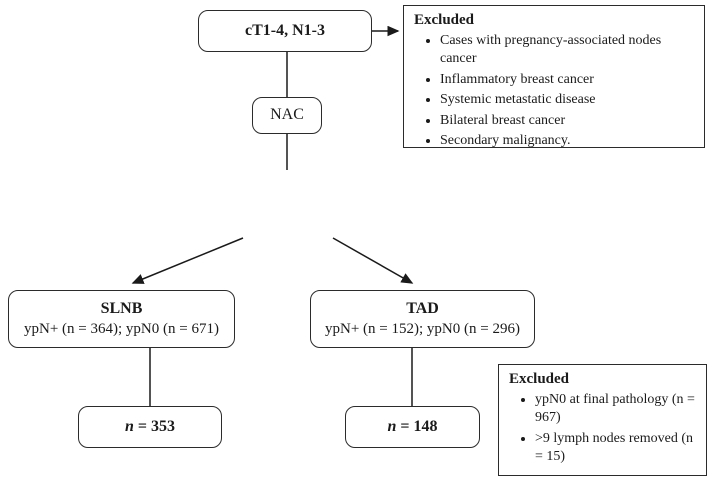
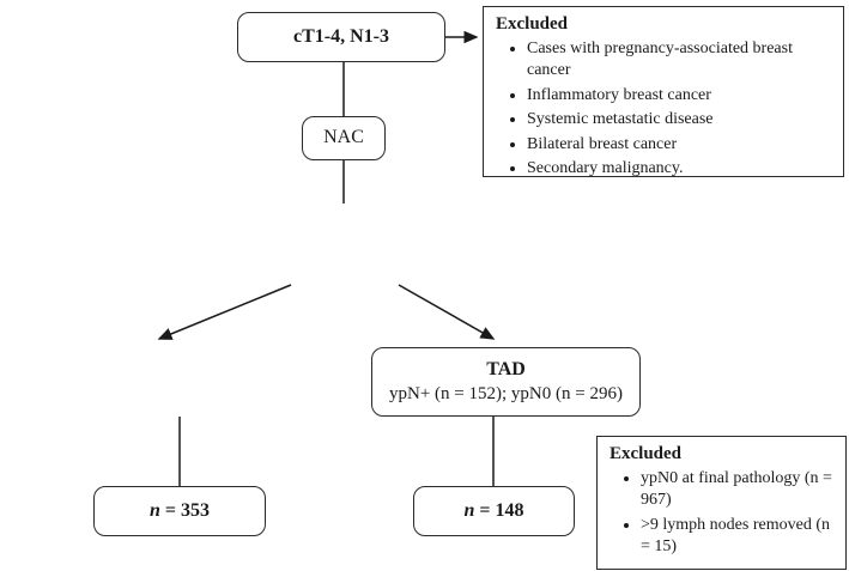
  cT1-4, N1-3
  Excluded
- Cases with pregnancy-associated nodes cancer
+ Cases with pregnancy-associated breast cancer
  Inflammatory breast cancer
  Systemic metastatic disease
  Bilateral breast cancer
  Secondary malignancy.
  NAC
- SLNB
- ypN+ (n = 364); ypN0 (n = 671)
  TAD
  ypN+ (n = 152); ypN0 (n = 296)
  n = 353
  n = 148
  Excluded
  ypN0 at final pathology (n = 967)
  >9 lymph nodes removed (n = 15)
